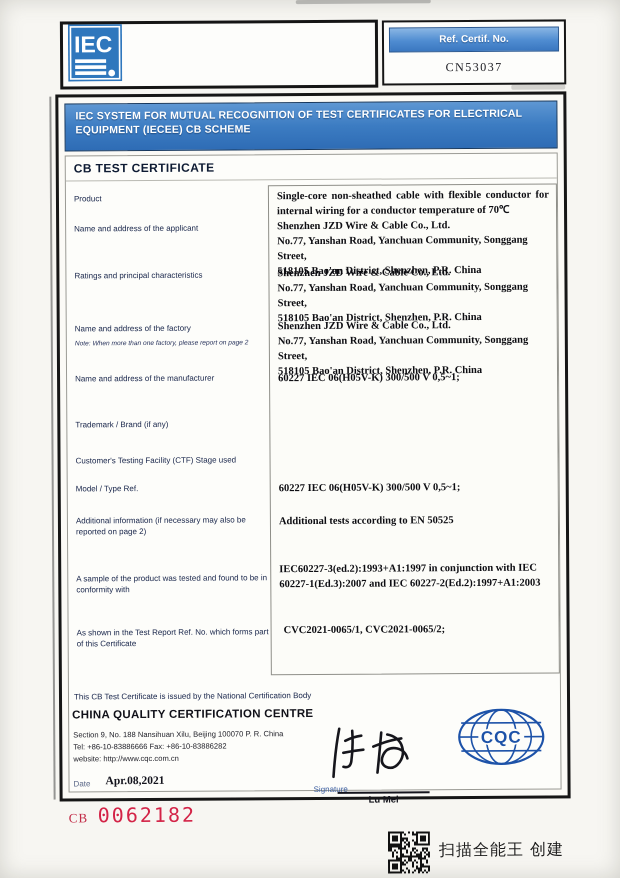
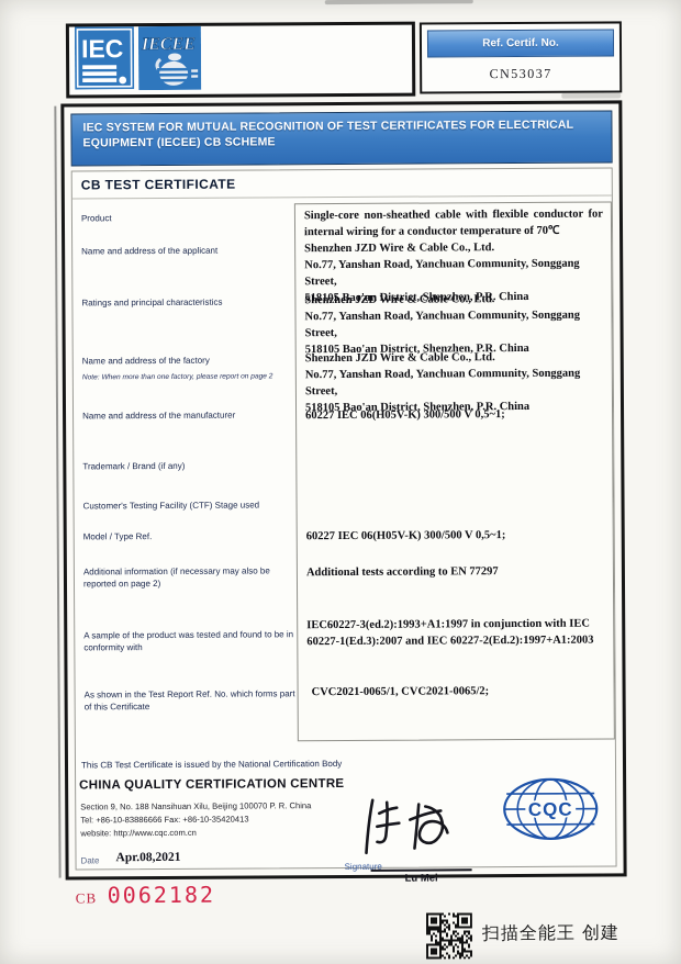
  IEC
+ IECEE
  Ref. Certif. No.
  CN53037
  IEC SYSTEM FOR MUTUAL RECOGNITION OF TEST CERTIFICATES FOR ELECTRICAL EQUIPMENT (IECEE) CB SCHEME
  CB TEST CERTIFICATE
  Product
  Name and address of the applicant
  Ratings and principal characteristics
  Name and address of the factory
  Note: When more than one factory, please report on page 2
  Name and address of the manufacturer
  Trademark / Brand (if any)
  Customer's Testing Facility (CTF) Stage used
  Model / Type Ref.
  Additional information (if necessary may also be reported on page 2)
  A sample of the product was tested and found to be in conformity with
  As shown in the Test Report Ref. No. which forms part of this Certificate
  Single-core non-sheathed cable with flexible conductor for internal wiring for a conductor temperature of 70℃
  Shenzhen JZD Wire & Cable Co., Ltd.
  No.77, Yanshan Road, Yanchuan Community, Songgang Street,
  518105 Bao'an District, Shenzhen, P.R. China
  Shenzhen JZD Wire & Cable Co., Ltd.
  No.77, Yanshan Road, Yanchuan Community, Songgang Street,
  518105 Bao'an District, Shenzhen, P.R. China
  Shenzhen JZD Wire & Cable Co., Ltd.
  No.77, Yanshan Road, Yanchuan Community, Songgang Street,
  518105 Bao'an District, Shenzhen, P.R. China
  60227 IEC 06(H05V-K) 300/500 V 0,5~1;
  60227 IEC 06(H05V-K) 300/500 V 0,5~1;
- Additional tests according to EN 50525
+ Additional tests according to EN 77297
  IEC60227-3(ed.2):1993+A1:1997 in conjunction with IEC 60227-1(Ed.3):2007 and IEC 60227-2(Ed.2):1997+A1:2003
  CVC2021-0065/1, CVC2021-0065/2;
  This CB Test Certificate is issued by the National Certification Body
  CHINA QUALITY CERTIFICATION CENTRE
  Section 9, No. 188 Nansihuan Xilu, Beijing 100070 P. R. China
- Tel: +86-10-83886666 Fax: +86-10-83886282
+ Tel: +86-10-83886666 Fax: +86-10-35420413
  website: http://www.cqc.com.cn
  Date
  Apr.08,2021
  Signature
  Lu Mei
  CQC
  CB
  0062182
  扫描全能王 创建
